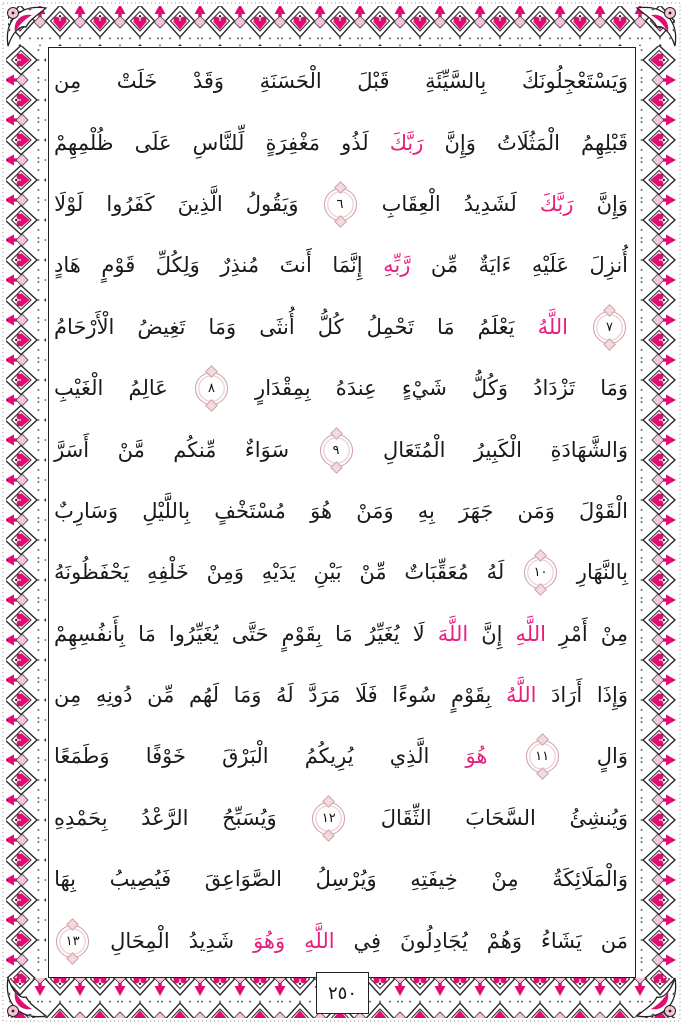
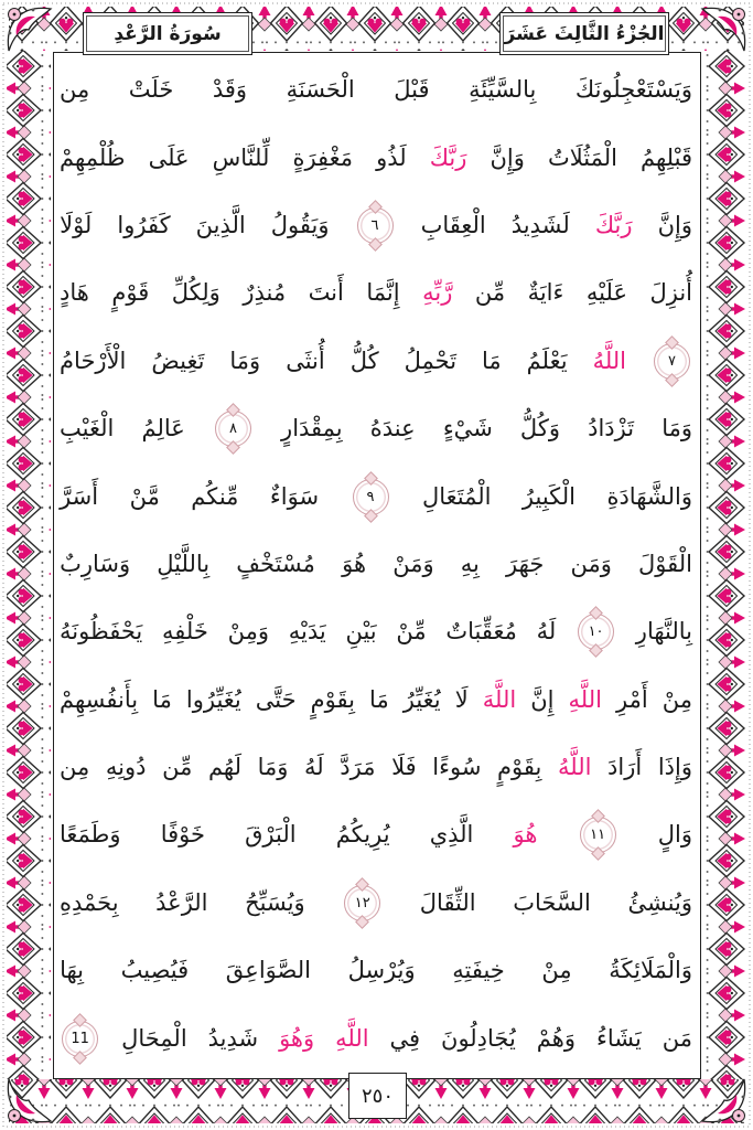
+ الجُزْءُ الثَّالِثَ عَشَرَ
+ سُورَةُ الرَّعْدِ
  وَيَسْتَعْجِلُونَكَ
  بِالسَّيِّئَةِ
  قَبْلَ
  الْحَسَنَةِ
  وَقَدْ
  خَلَتْ
  مِن
  قَبْلِهِمُ
  الْمَثُلَاتُ
  وَإِنَّ
  رَبَّكَ
  لَذُو
  مَغْفِرَةٍ
  لِّلنَّاسِ
  عَلَى
  ظُلْمِهِمْ
  وَإِنَّ
  رَبَّكَ
  لَشَدِيدُ
  الْعِقَابِ
  ٦
  وَيَقُولُ
  الَّذِينَ
  كَفَرُوا
  لَوْلَا
  أُنزِلَ
  عَلَيْهِ
  ءَايَةٌ
  مِّن
  رَّبِّهِ
  إِنَّمَا
  أَنتَ
  مُنذِرٌ
  وَلِكُلِّ
  قَوْمٍ
  هَادٍ
  ٧
  اللَّهُ
  يَعْلَمُ
  مَا
  تَحْمِلُ
  كُلُّ
  أُنثَى
  وَمَا
  تَغِيضُ
  الْأَرْحَامُ
  وَمَا
  تَزْدَادُ
  وَكُلُّ
  شَيْءٍ
  عِندَهُ
  بِمِقْدَارٍ
  ٨
  عَالِمُ
  الْغَيْبِ
  وَالشَّهَادَةِ
  الْكَبِيرُ
  الْمُتَعَالِ
  ٩
  سَوَاءٌ
  مِّنكُم
  مَّنْ
  أَسَرَّ
  الْقَوْلَ
  وَمَن
  جَهَرَ
  بِهِ
  وَمَنْ
  هُوَ
  مُسْتَخْفٍ
  بِاللَّيْلِ
  وَسَارِبٌ
  بِالنَّهَارِ
  ١٠
  لَهُ
  مُعَقِّبَاتٌ
  مِّنْ
  بَيْنِ
  يَدَيْهِ
  وَمِنْ
  خَلْفِهِ
  يَحْفَظُونَهُ
  مِنْ
  أَمْرِ
  اللَّهِ
  إِنَّ
  اللَّهَ
  لَا
  يُغَيِّرُ
  مَا
  بِقَوْمٍ
  حَتَّى
  يُغَيِّرُوا
  مَا
  بِأَنفُسِهِمْ
  وَإِذَا
  أَرَادَ
  اللَّهُ
  بِقَوْمٍ
  سُوءًا
  فَلَا
  مَرَدَّ
  لَهُ
  وَمَا
  لَهُم
  مِّن
  دُونِهِ
  مِن
  وَالٍ
  ١١
  هُوَ
  الَّذِي
  يُرِيكُمُ
  الْبَرْقَ
  خَوْفًا
  وَطَمَعًا
  وَيُنشِئُ
  السَّحَابَ
  الثِّقَالَ
  ١٢
  وَيُسَبِّحُ
  الرَّعْدُ
  بِحَمْدِهِ
  وَالْمَلَائِكَةُ
  مِنْ
  خِيفَتِهِ
  وَيُرْسِلُ
  الصَّوَاعِقَ
  فَيُصِيبُ
  بِهَا
  مَن
  يَشَاءُ
  وَهُمْ
  يُجَادِلُونَ
  فِي
  اللَّهِ
  وَهُوَ
  شَدِيدُ
  الْمِحَالِ
- ١٣
+ 11
  ٢٥٠
